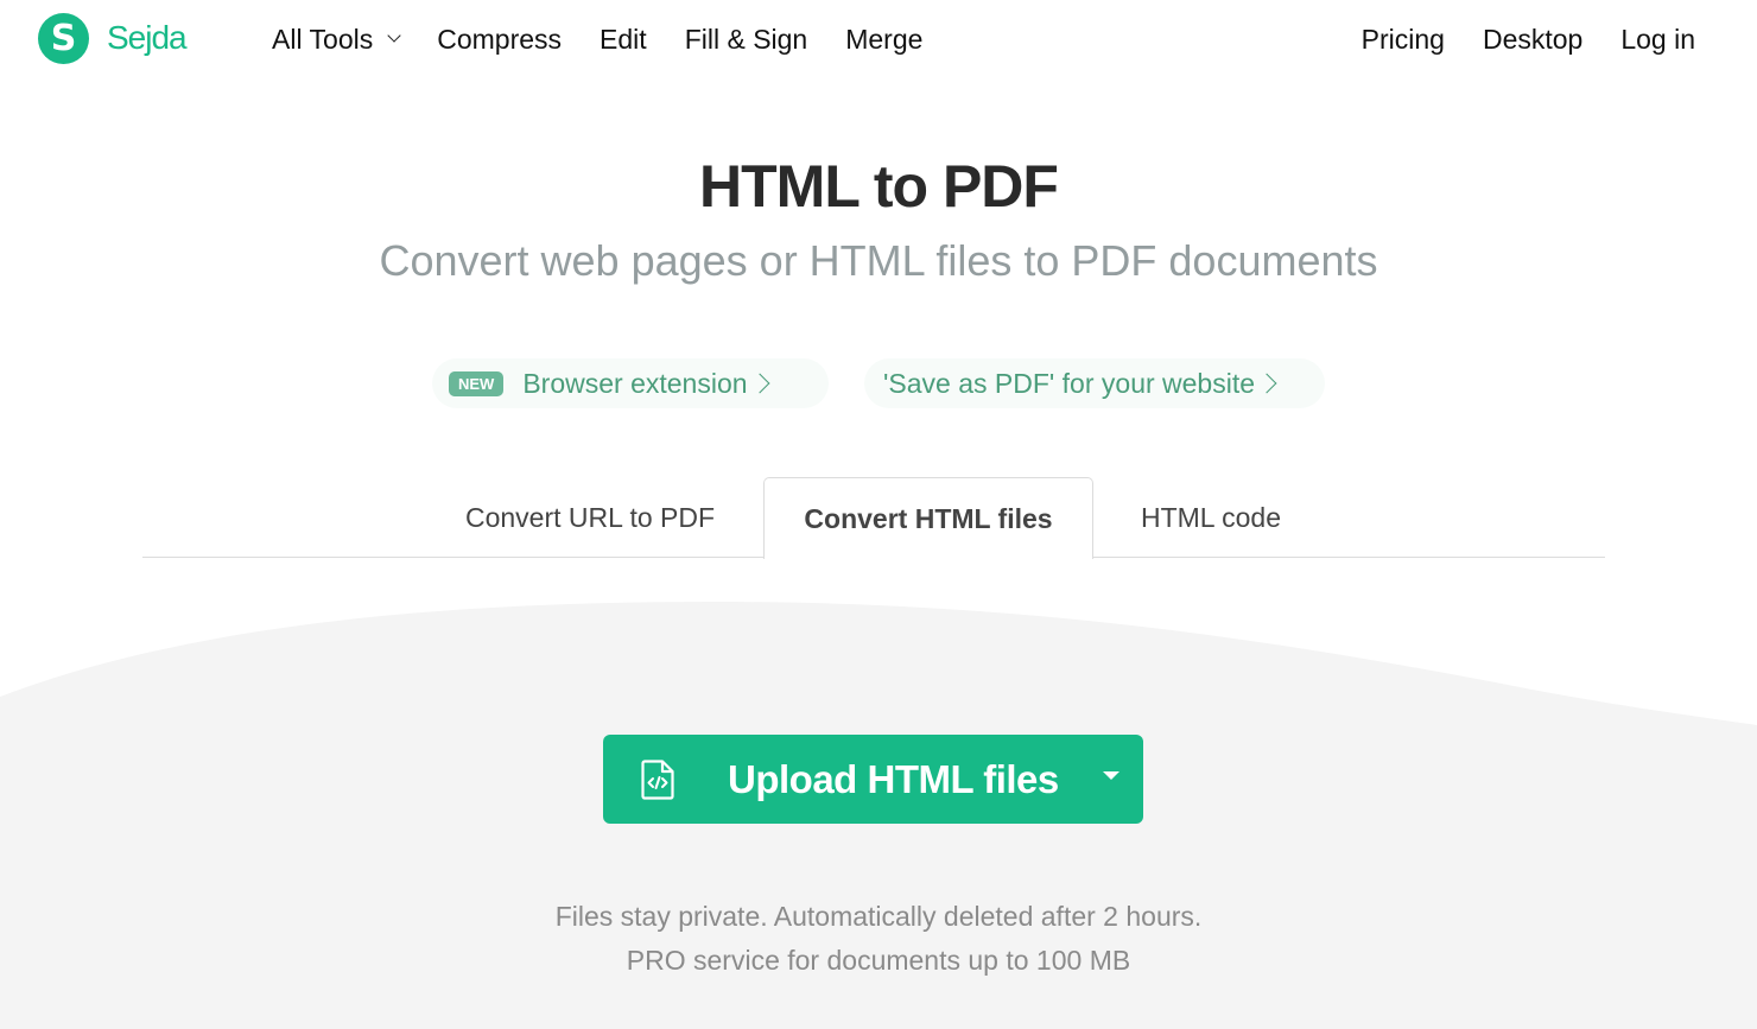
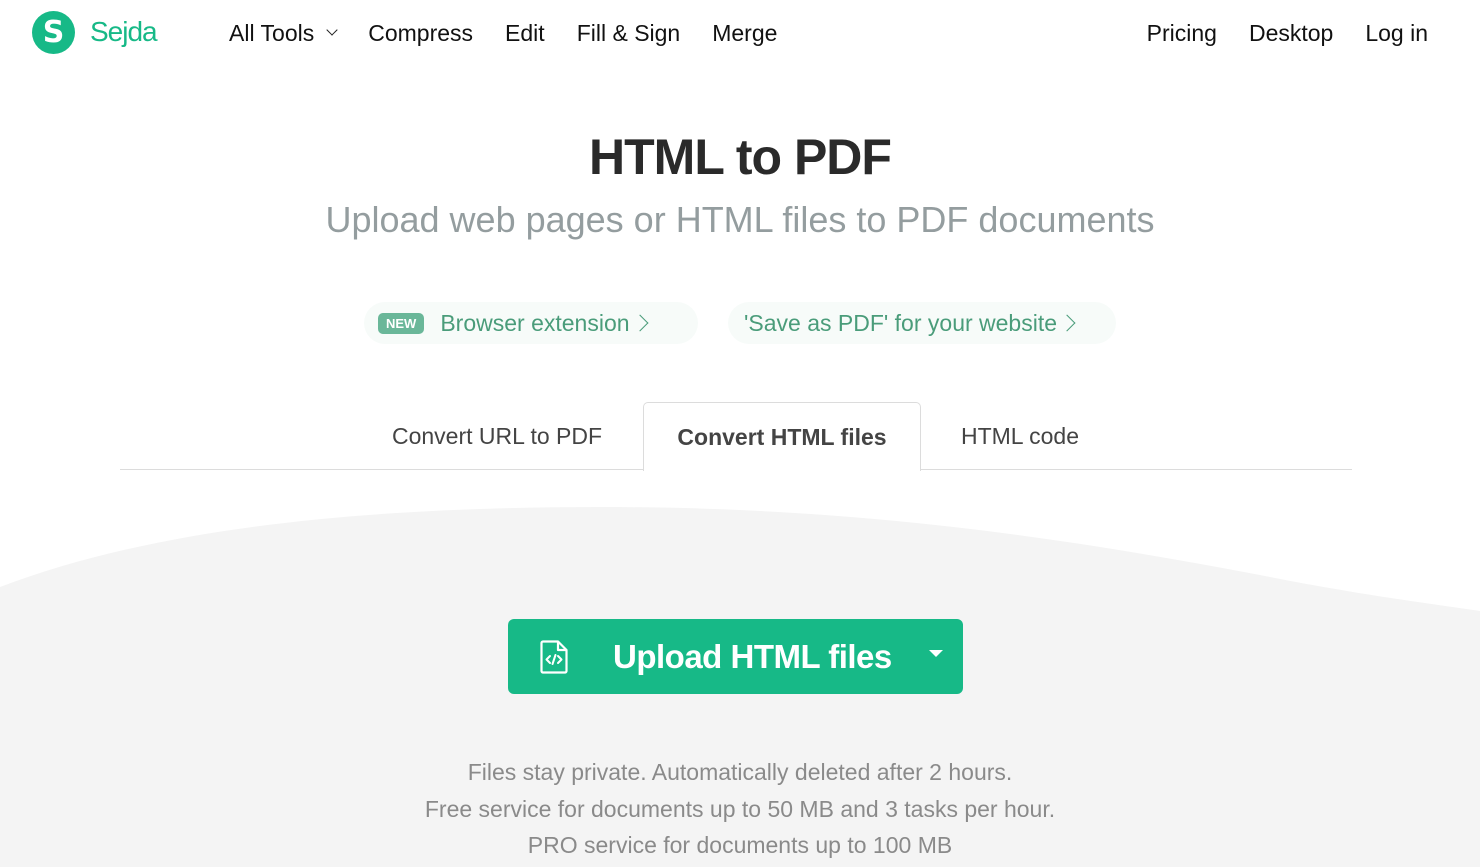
  S
  Sejda
  All Tools
  Compress
  Edit
  Fill & Sign
  Merge
  Pricing
  Desktop
  Log in
  HTML to PDF
- Convert web pages or HTML files to PDF documents
+ Upload web pages or HTML files to PDF documents
  NEW
  Browser extension
  'Save as PDF' for your website
  Convert URL to PDF
  Convert HTML files
  HTML code
  Upload HTML files
  Files stay private. Automatically deleted after 2 hours.
+ Free service for documents up to 50 MB and 3 tasks per hour.
  PRO service for documents up to 100 MB
